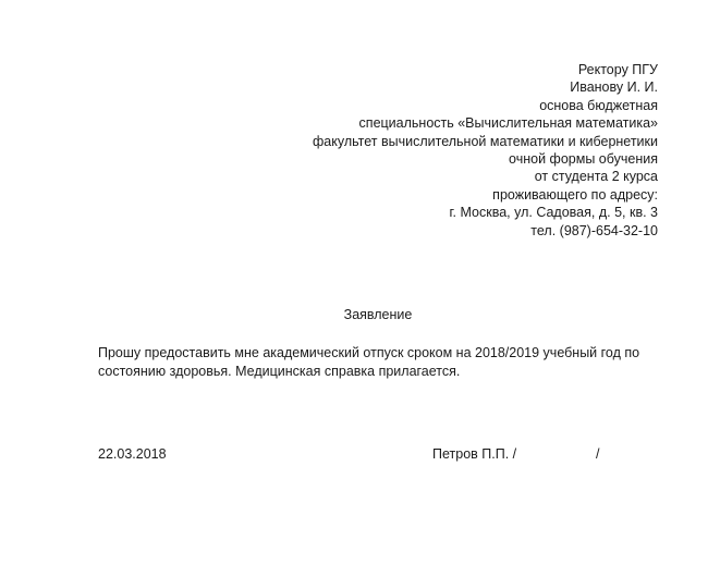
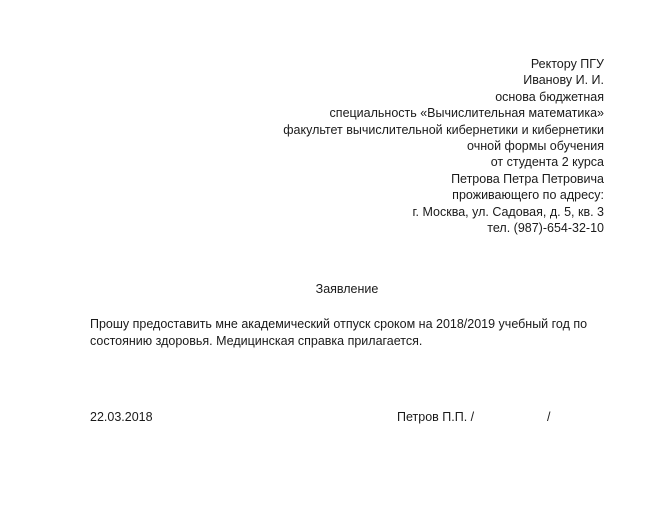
  Ректору ПГУ
  Иванову И. И.
  основа бюджетная
  специальность «Вычислительная математика»
- факультет вычислительной математики и кибернетики
+ факультет вычислительной кибернетики и кибернетики
  очной формы обучения
  от студента 2 курса
+ Петрова Петра Петровича
  проживающего по адресу:
  г. Москва, ул. Садовая, д. 5, кв. 3
  тел. (987)-654-32-10
  Заявление
  Прошу предоставить мне академический отпуск сроком на 2018/2019 учебный год по состоянию здоровья. Медицинская справка прилагается.
  22.03.2018
  Петров П.П. /
  /
